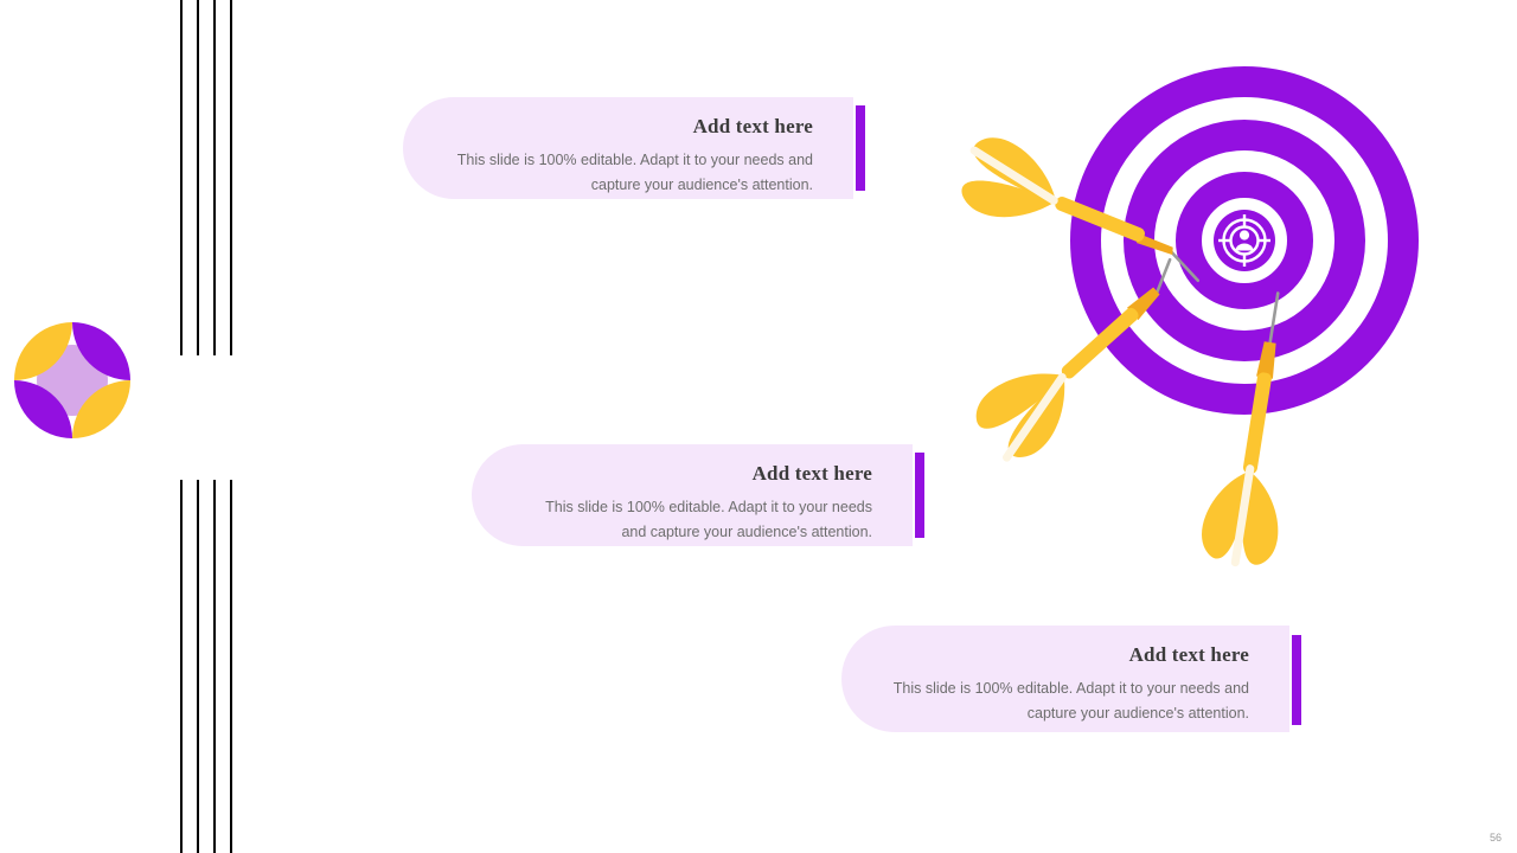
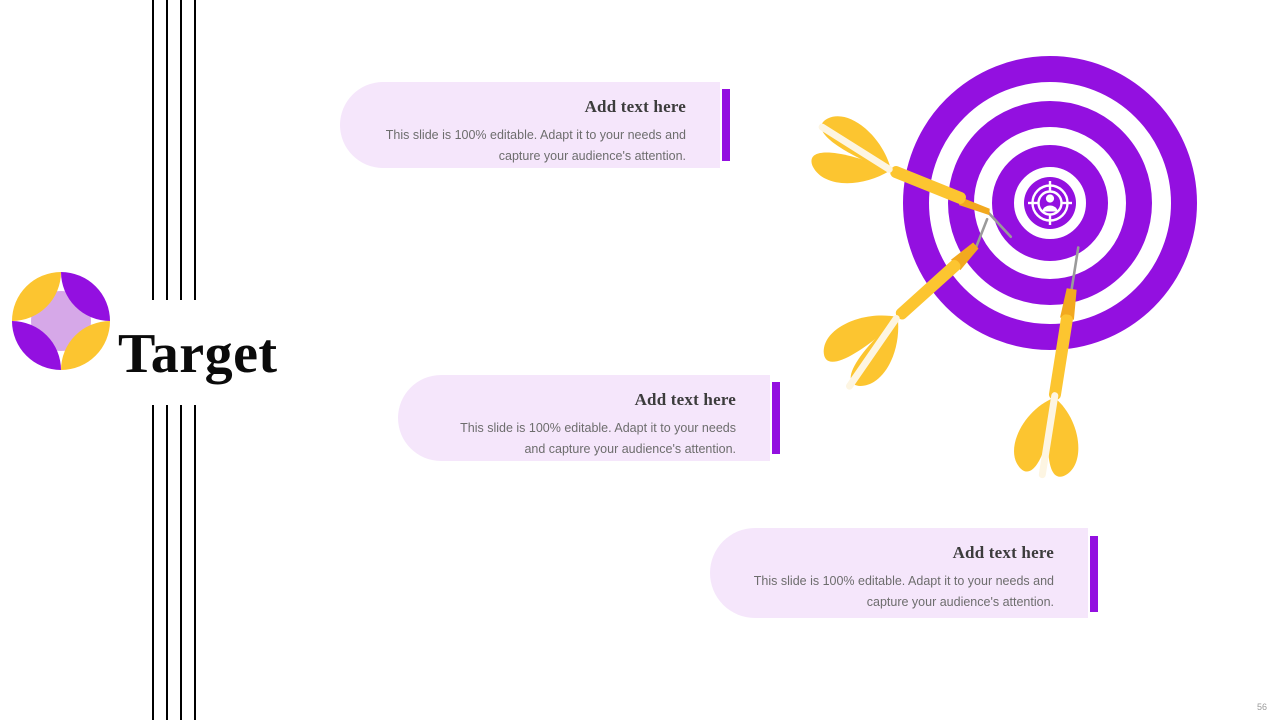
+ Target
  Add text here
  This slide is 100% editable. Adapt it to your needs and capture your audience's attention.
  Add text here
  This slide is 100% editable. Adapt it to your needs and capture your audience's attention.
  Add text here
  This slide is 100% editable. Adapt it to your needs and capture your audience's attention.
  56
